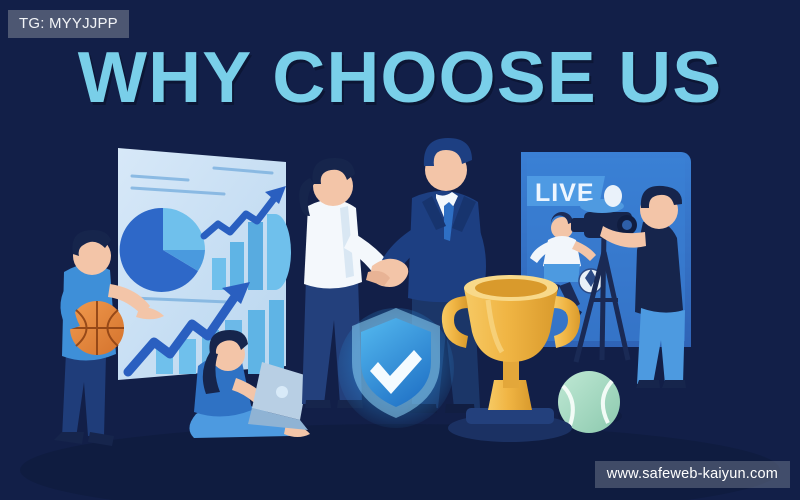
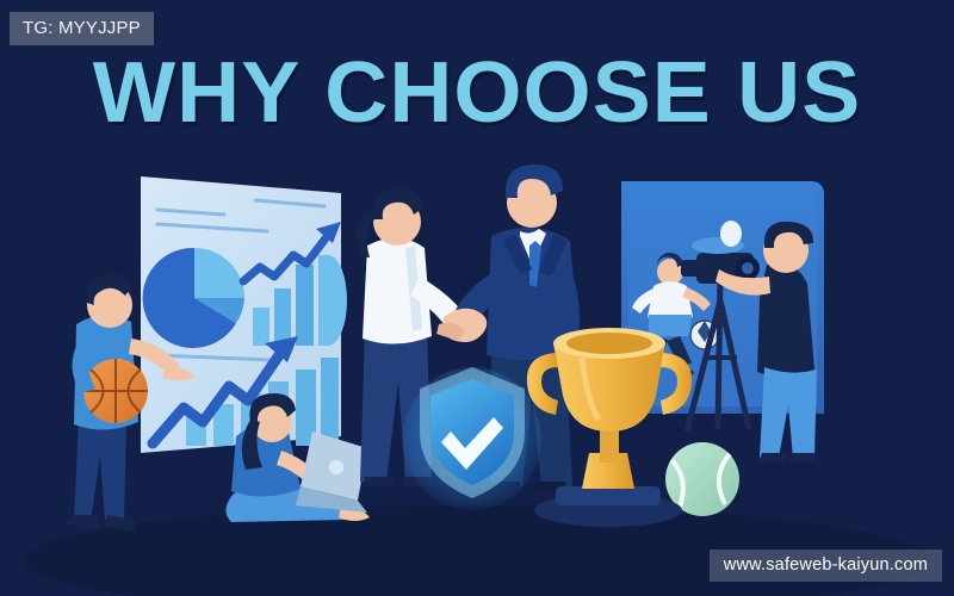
- LIVE
  WHY CHOOSE US
  TG: MYYJJPP
  www.safeweb-kaiyun.com
